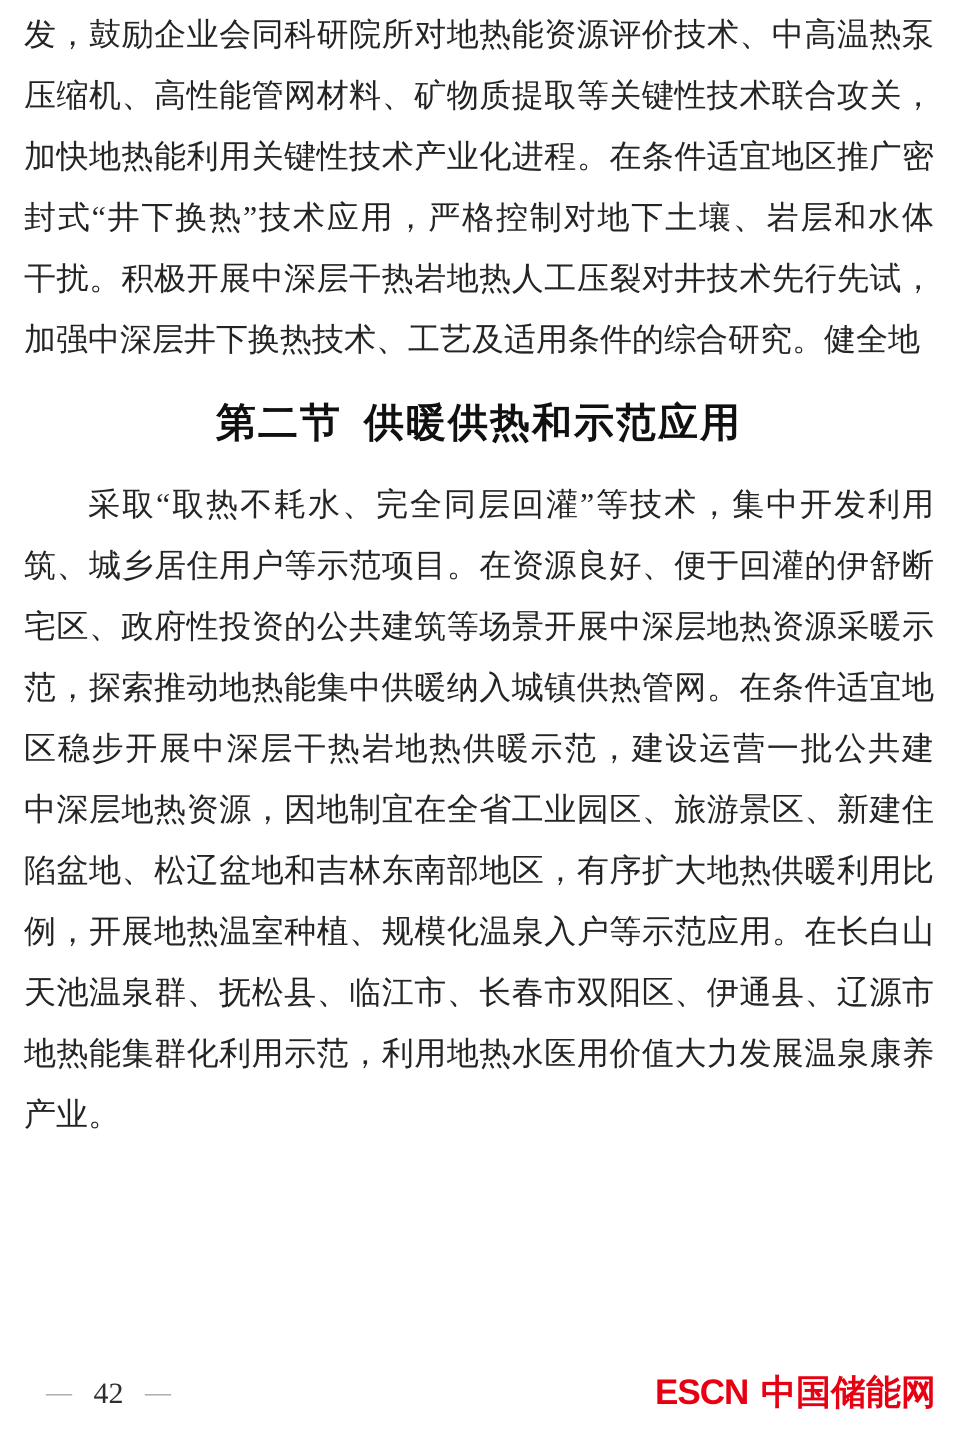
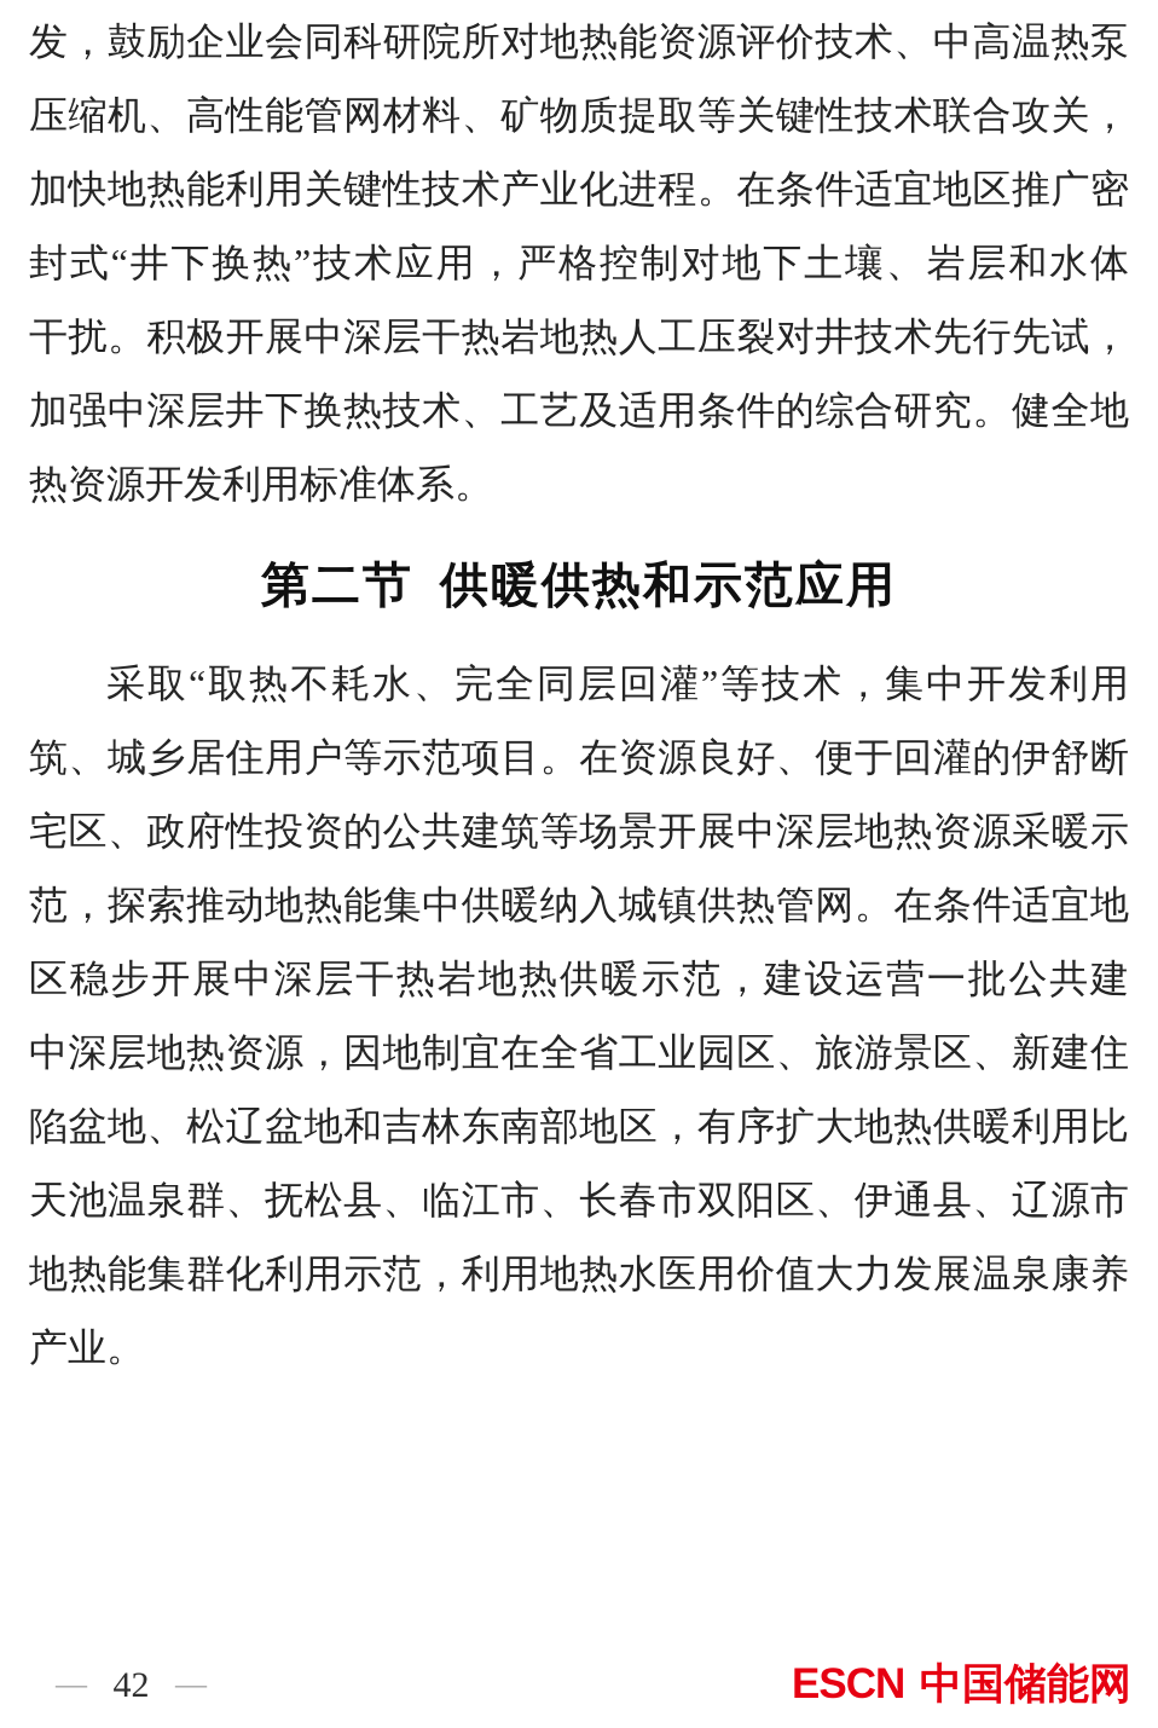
  发，鼓励企业会同科研院所对地热能资源评价技术、中高温热泵
  压缩机、高性能管网材料、矿物质提取等关键性技术联合攻关，
  加快地热能利用关键性技术产业化进程。在条件适宜地区推广密
  封式“井下换热”技术应用，严格控制对地下土壤、岩层和水体
  干扰。积极开展中深层干热岩地热人工压裂对井技术先行先试，
  加强中深层井下换热技术、工艺及适用条件的综合研究。健全地
+ 热资源开发利用标准体系。
  第二节 供暖供热和示范应用
  采取“取热不耗水、完全同层回灌”等技术，集中开发利用
  筑、城乡居住用户等示范项目。在资源良好、便于回灌的伊舒断
  宅区、政府性投资的公共建筑等场景开展中深层地热资源采暖示
  范，探索推动地热能集中供暖纳入城镇供热管网。在条件适宜地
  区稳步开展中深层干热岩地热供暖示范，建设运营一批公共建
  中深层地热资源，因地制宜在全省工业园区、旅游景区、新建住
  陷盆地、松辽盆地和吉林东南部地区，有序扩大地热供暖利用比
- 例，开展地热温室种植、规模化温泉入户等示范应用。在长白山
  天池温泉群、抚松县、临江市、长春市双阳区、伊通县、辽源市
  地热能集群化利用示范，利用地热水医用价值大力发展温泉康养
  产业。
  — 42 —
  ESCN 中国储能网
